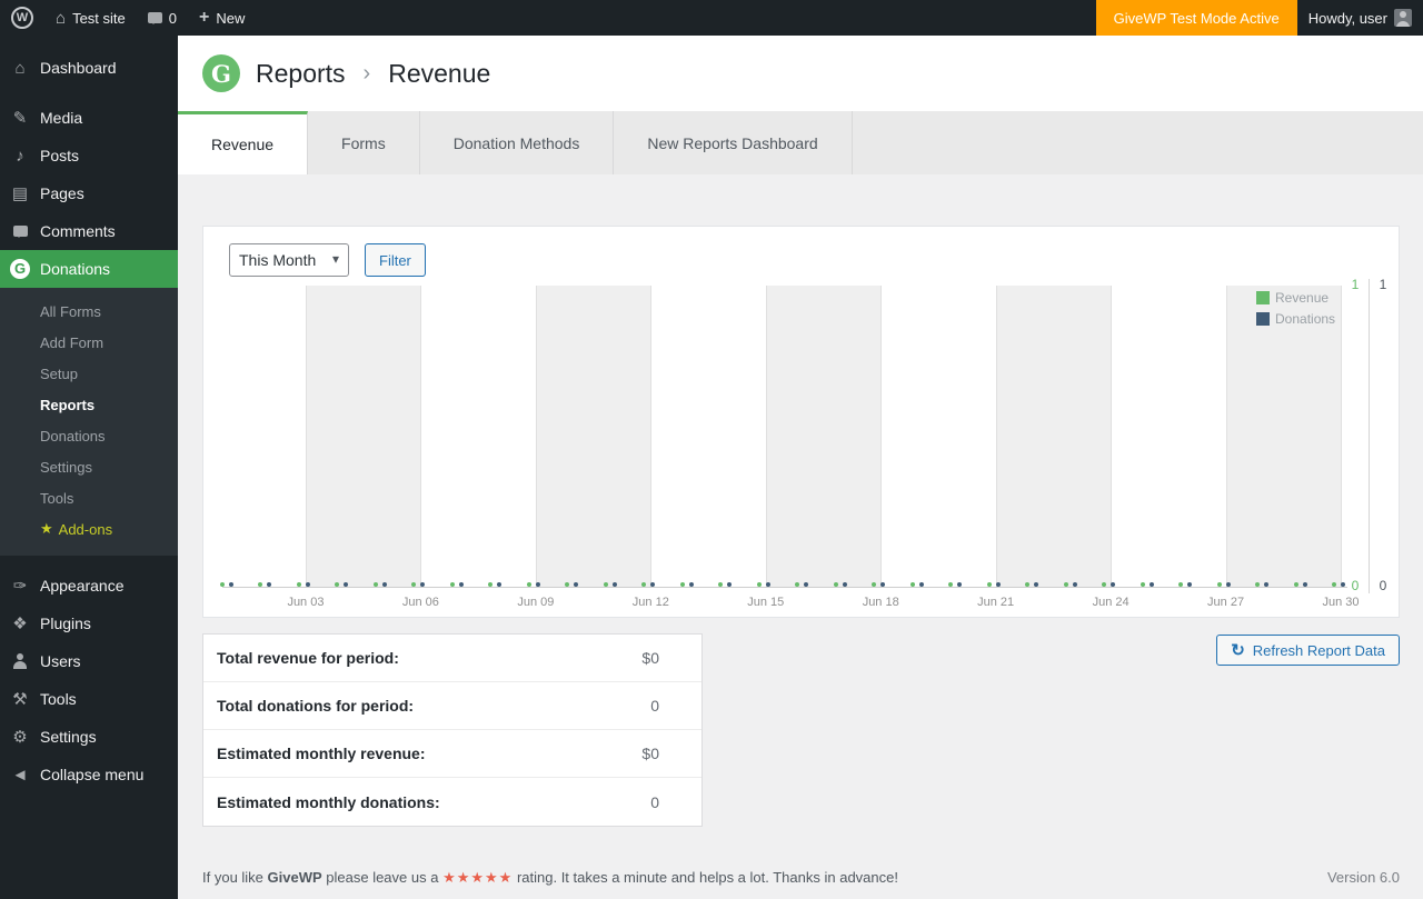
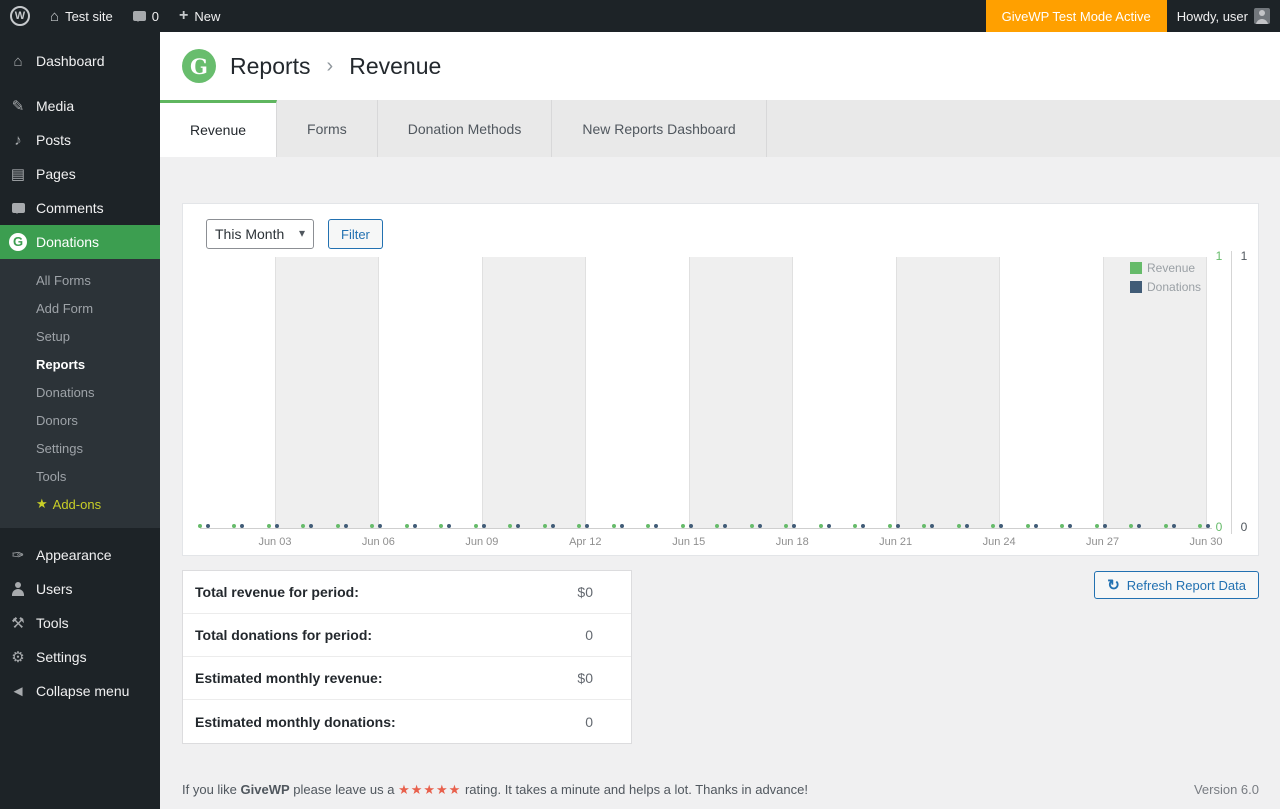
  W
  ⌂
  Test site
  0
  +
  New
  GiveWP Test Mode Active
  Howdy, user
  ⌂
  Dashboard
  ✎
  Media
  ♪
  Posts
  ▤
  Pages
  Comments
  G
  Donations
  All Forms
  Add Form
  Setup
  Reports
  Donations
+ Donors
  Settings
  Tools
  ★
  Add-ons
  ✑
  Appearance
- ❖
- Plugins
  Users
  ⚒
  Tools
  ⚙
  Settings
  ◄
  Collapse menu
  G
  Reports
  ›
  Revenue
  Revenue
  Forms
  Donation Methods
  New Reports Dashboard
  This Month
  ▾
  Filter
  Revenue
  Donations
  Jun 03
  Jun 06
  Jun 09
- Jun 12
+ Apr 12
  Jun 15
  Jun 18
  Jun 21
  Jun 24
  Jun 27
  Jun 30
  1
  0
  1
  0
  Total revenue for period:
  $0
  Total donations for period:
  0
  Estimated monthly revenue:
  $0
  Estimated monthly donations:
  0
  ↻
  Refresh Report Data
  If you like GiveWP please leave us a ★★★★★ rating. It takes a minute and helps a lot. Thanks in advance!
  Version 6.0
